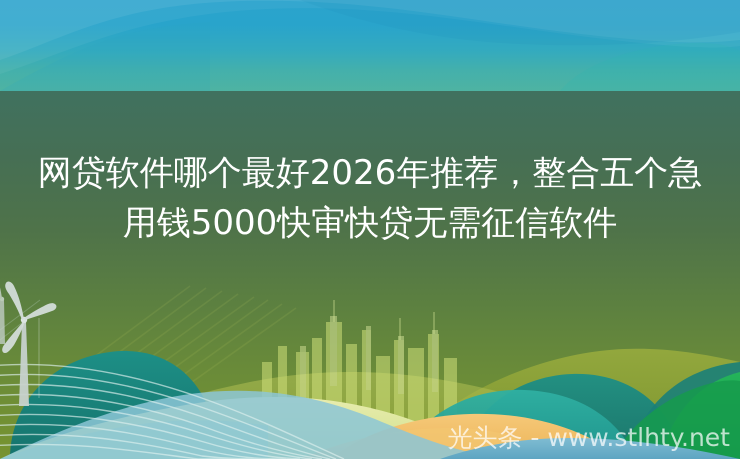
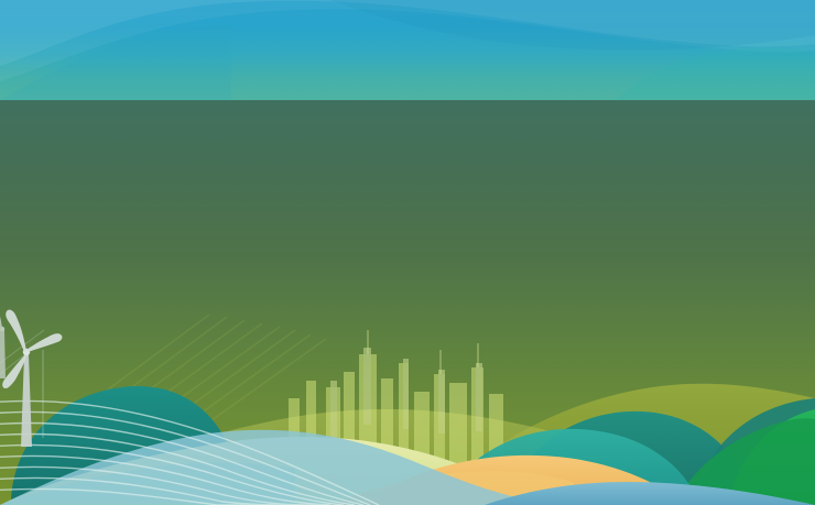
- 网贷软件哪个最好2026年推荐，整合五个急用钱5000快审快贷无需征信软件
- 光头条 - www.stlhty.net
